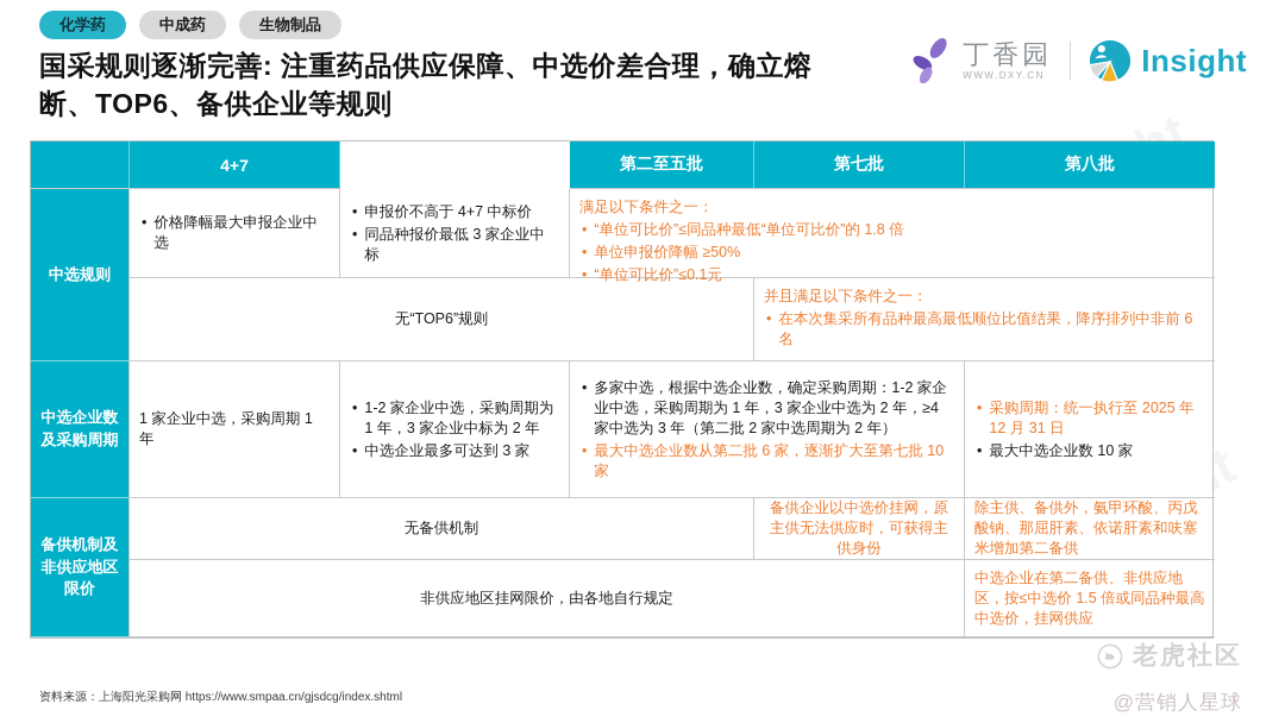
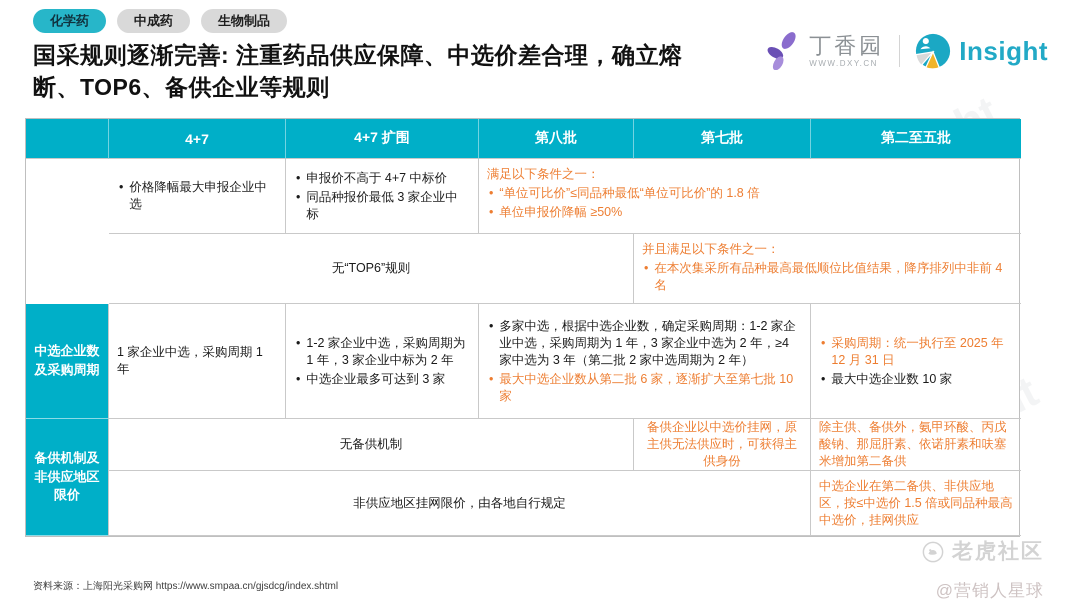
  化学药
  中成药
  生物制品
  国采规则逐渐完善: 注重药品供应保障、中选价差合理，确立熔断、TOP6、备供企业等规则
  丁香园
  WWW.DXY.CN
  Insight
  4+7
+ 4+7 扩围
- 第二至五批
+ 第八批
  第七批
- 第八批
+ 第二至五批
- 中选规则
  价格降幅最大申报企业中选
  申报价不高于 4+7 中标价
  同品种报价最低 3 家企业中标
  满足以下条件之一：
  “单位可比价”≤同品种最低“单位可比价”的 1.8 倍
  单位申报价降幅 ≥50%
- “单位可比价”≤0.1元
  无“TOP6”规则
  并且满足以下条件之一：
- 在本次集采所有品种最高最低顺位比值结果，降序排列中非前 6 名
+ 在本次集采所有品种最高最低顺位比值结果，降序排列中非前 4 名
  中选企业数及采购周期
  1 家企业中选，采购周期 1 年
  1-2 家企业中选，采购周期为 1 年，3 家企业中标为 2 年
  中选企业最多可达到 3 家
  多家中选，根据中选企业数，确定采购周期：1-2 家企业中选，采购周期为 1 年，3 家企业中选为 2 年，≥4 家中选为 3 年（第二批 2 家中选周期为 2 年）
  最大中选企业数从第二批 6 家，逐渐扩大至第七批 10 家
  采购周期：统一执行至 2025 年 12 月 31 日
  最大中选企业数 10 家
  备供机制及非供应地区限价
  无备供机制
  备供企业以中选价挂网，原主供无法供应时，可获得主供身份
  除主供、备供外，氨甲环酸、丙戊酸钠、那屈肝素、依诺肝素和呋塞米增加第二备供
  非供应地区挂网限价，由各地自行规定
  中选企业在第二备供、非供应地区，按≤中选价 1.5 倍或同品种最高中选价，挂网供应
  老虎社区
  @营销人星球
  资料来源：上海阳光采购网 https://www.smpaa.cn/gjsdcg/index.shtml
